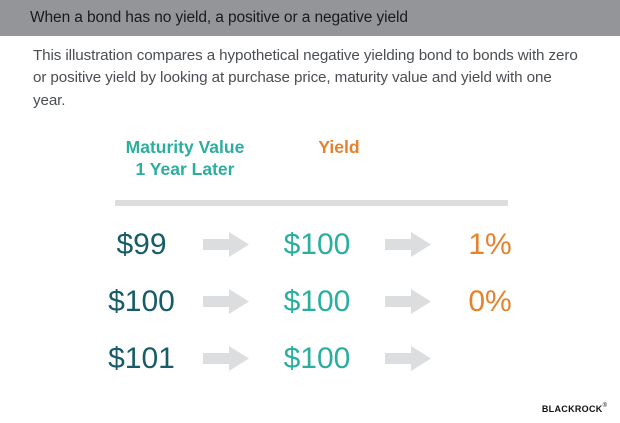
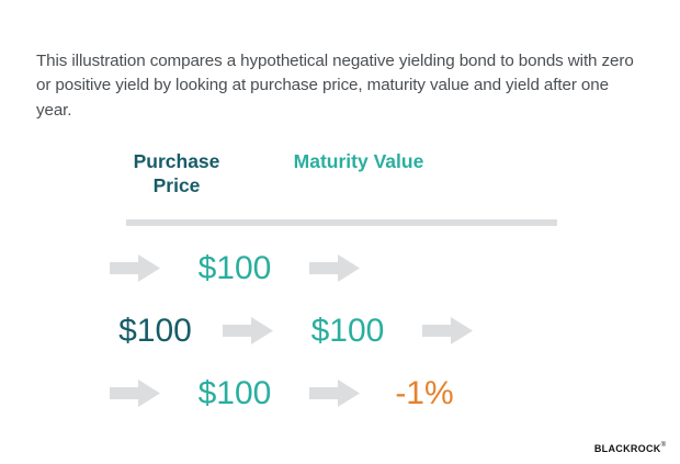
- When a bond has no yield, a positive or a negative yield
- This illustration compares a hypothetical negative yielding bond to bonds with zero or positive yield by looking at purchase price, maturity value and yield with one year.
+ This illustration compares a hypothetical negative yielding bond to bonds with zero or positive yield by looking at purchase price, maturity value and yield after one year.
+ Purchase
+ Price
  Maturity Value
- 1 Year Later
- Yield
- $99
  $100
- 1%
  $100
  $100
- 0%
- $101
  $100
+ -1%
  blackrock
